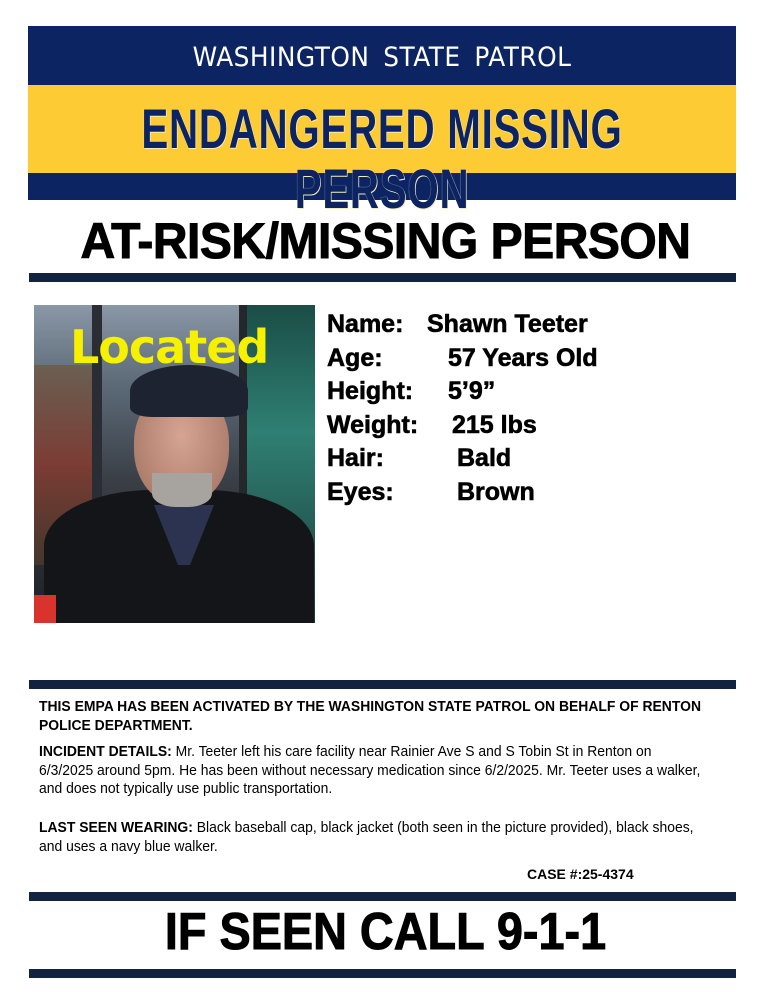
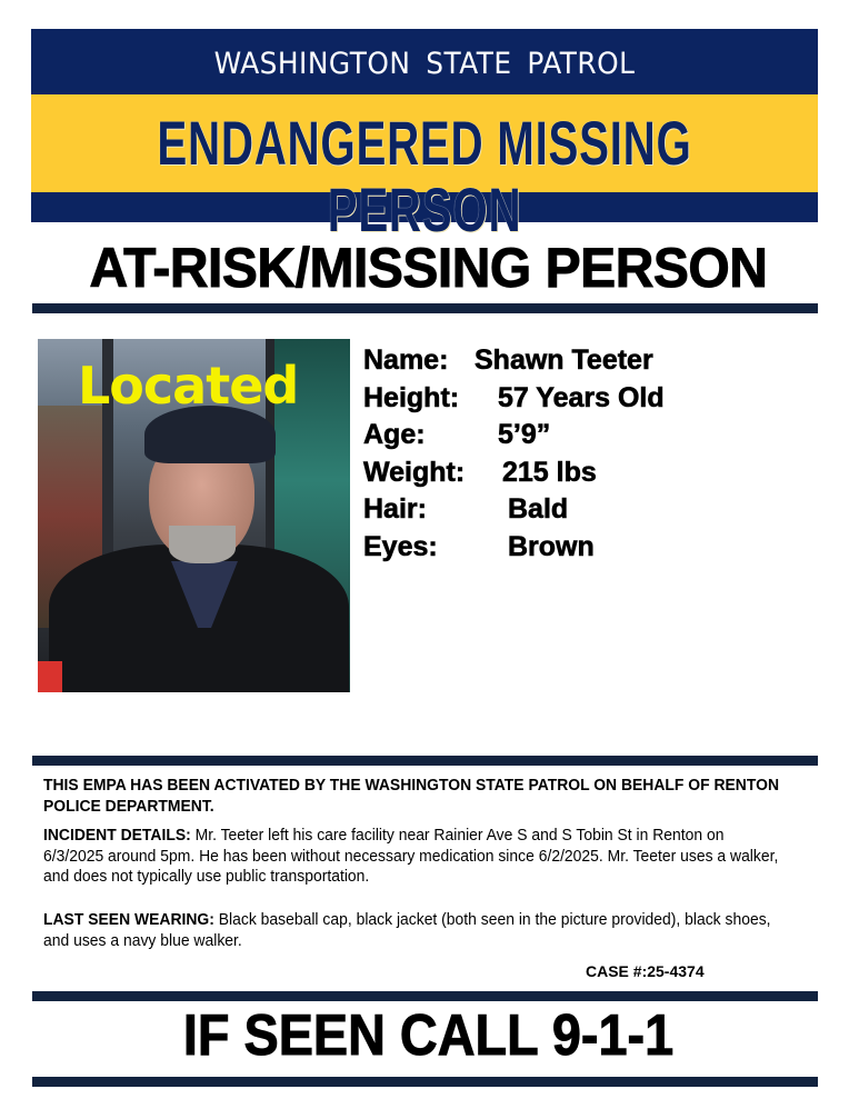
  WASHINGTON STATE PATROL
  ENDANGERED MISSING PERSON
  AT-RISK/MISSING PERSON
  Located
  Name:
  Shawn Teeter
- Age:
+ Height:
  57 Years Old
- Height:
+ Age:
  5’9”
  Weight:
  215 lbs
  Hair:
  Bald
  Eyes:
  Brown
  THIS EMPA HAS BEEN ACTIVATED BY THE WASHINGTON STATE PATROL ON BEHALF OF RENTON POLICE DEPARTMENT.
  INCIDENT DETAILS: Mr. Teeter left his care facility near Rainier Ave S and S Tobin St in Renton on 6/3/2025 around 5pm. He has been without necessary medication since 6/2/2025. Mr. Teeter uses a walker, and does not typically use public transportation.
  LAST SEEN WEARING: Black baseball cap, black jacket (both seen in the picture provided), black shoes, and uses a navy blue walker.
  CASE #:25-4374
  IF SEEN CALL 9-1-1
